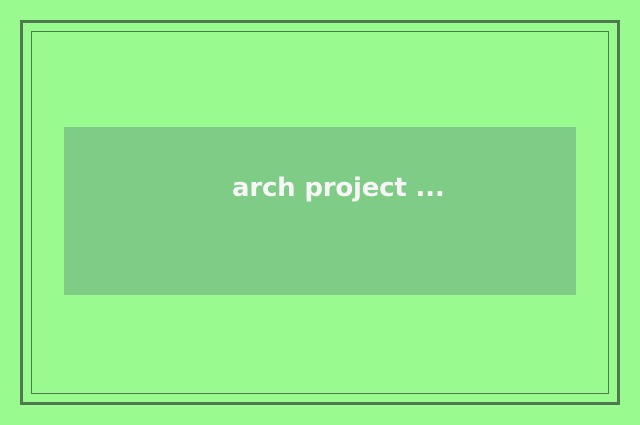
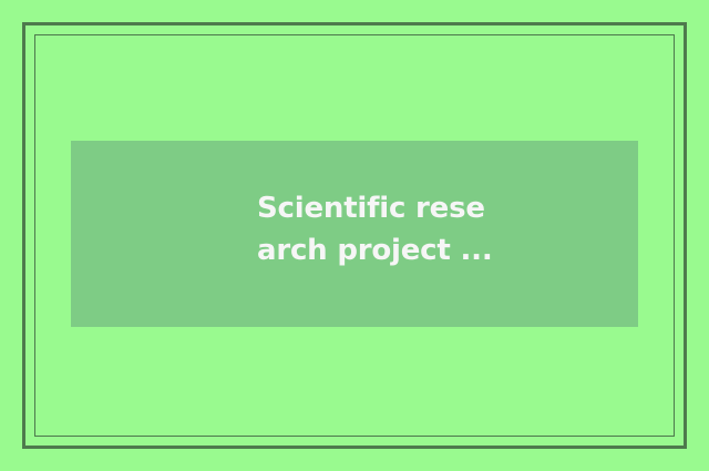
+ Scientific rese
  arch project ...
